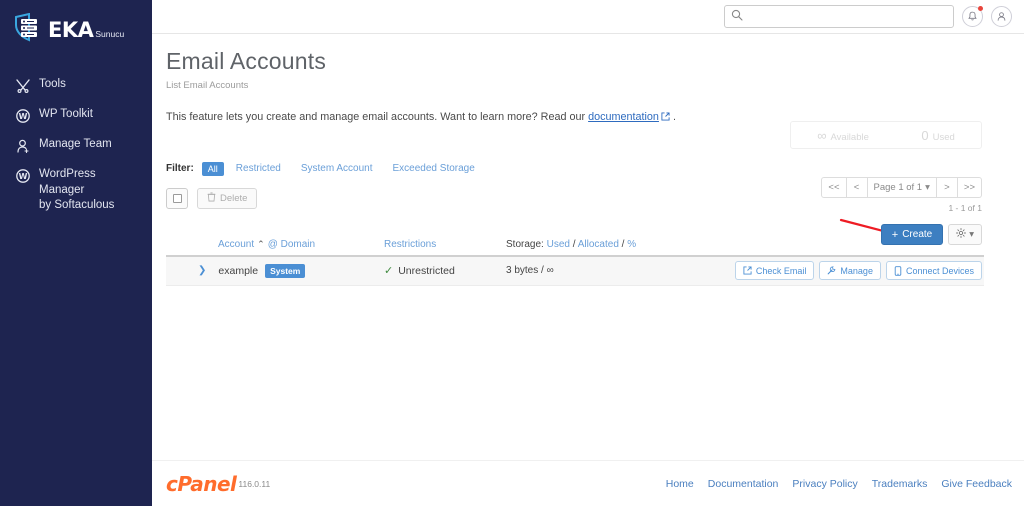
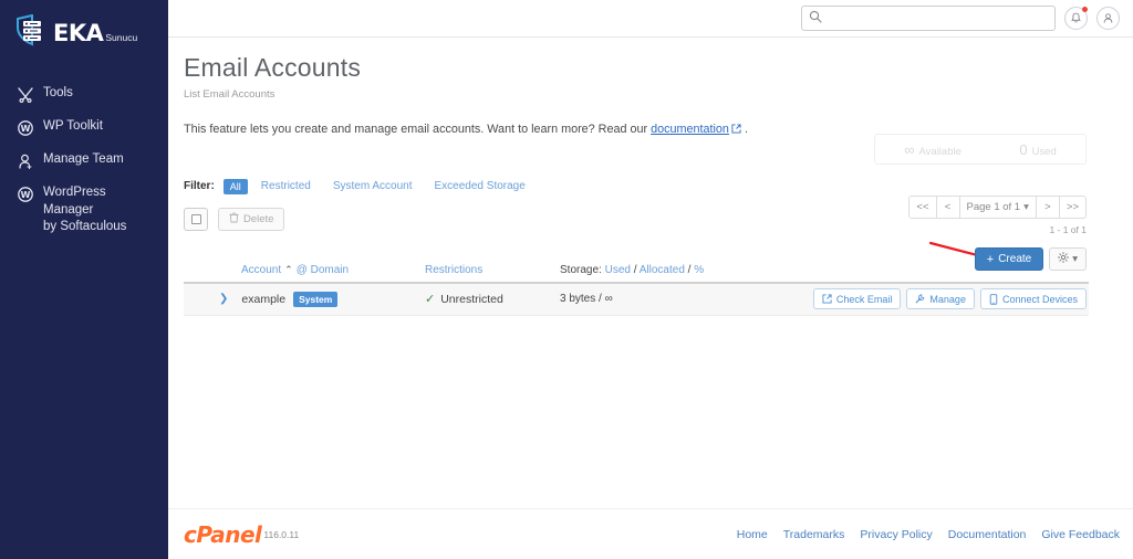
  EKA
  Sunucu
  Tools
  W
  WP Toolkit
  Manage Team
  W
  WordPress Manager
  by Softaculous
  Email Accounts
  List Email Accounts
  This feature lets you create and manage email accounts. Want to learn more? Read our documentation .
  ∞
  Available
  0
  Used
  Filter:
  All
  Restricted
  System Account
  Exceeded Storage
  Delete
  <<
  <
  Page 1 of 1
  ▾
  >
  >>
  1 - 1 of 1
  +
  Create
  ▾
  Account ⌃ @ Domain
  Restrictions
  Storage: Used / Allocated / %
  ❯
  example
  System
  ✓
  Unrestricted
  3 bytes / ∞
  Check Email
  Manage
  Connect Devices
  cPanel
  116.0.11
  Home
- Documentation
+ Trademarks
  Privacy Policy
- Trademarks
+ Documentation
  Give Feedback
